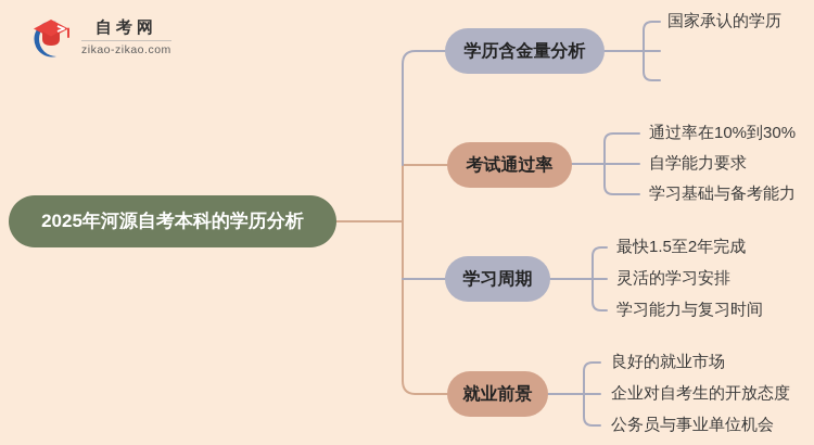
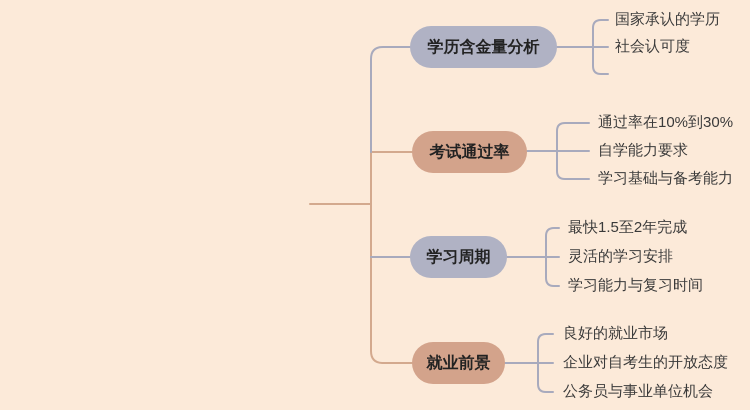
- 自考网
- zikao-zikao.com
- 2025年河源自考本科的学历分析
  学历含金量分析
  考试通过率
  学习周期
  就业前景
  国家承认的学历
+ 社会认可度
  通过率在10%到30%
  自学能力要求
  学习基础与备考能力
  最快1.5至2年完成
  灵活的学习安排
  学习能力与复习时间
  良好的就业市场
  企业对自考生的开放态度
  公务员与事业单位机会
